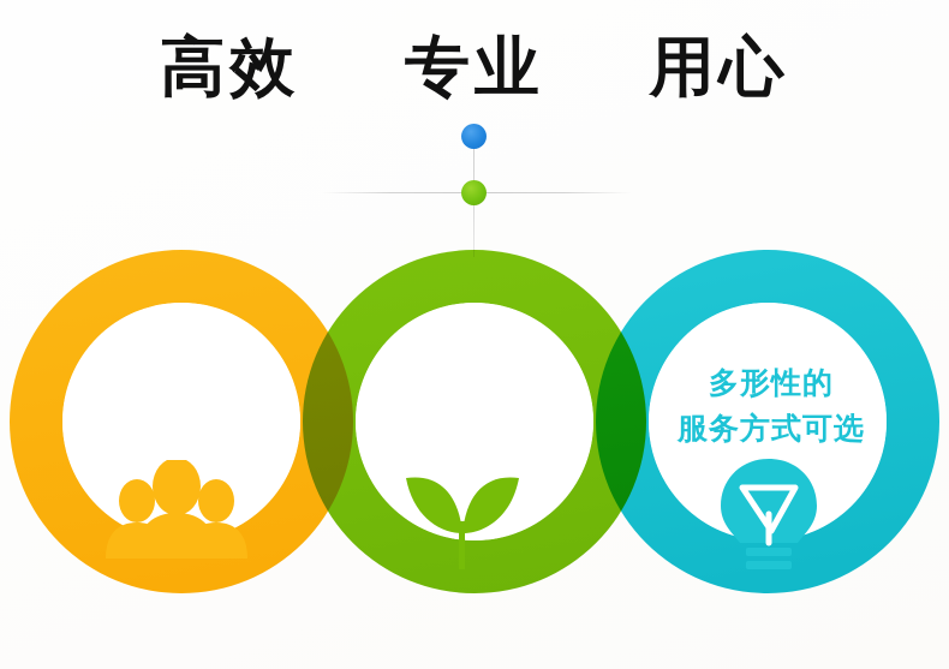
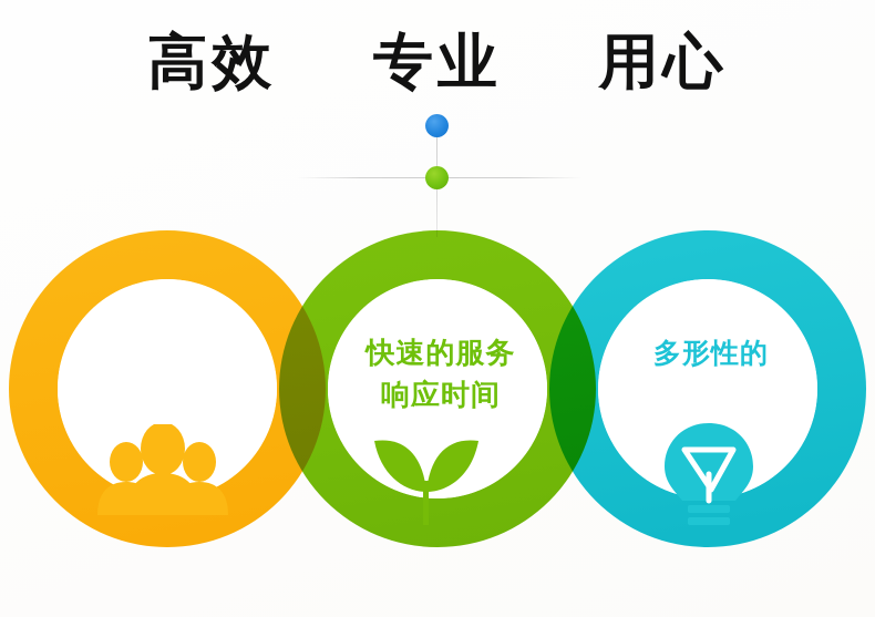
+ 快速的服务
+ 响应时间
  多形性的
- 服务方式可选
